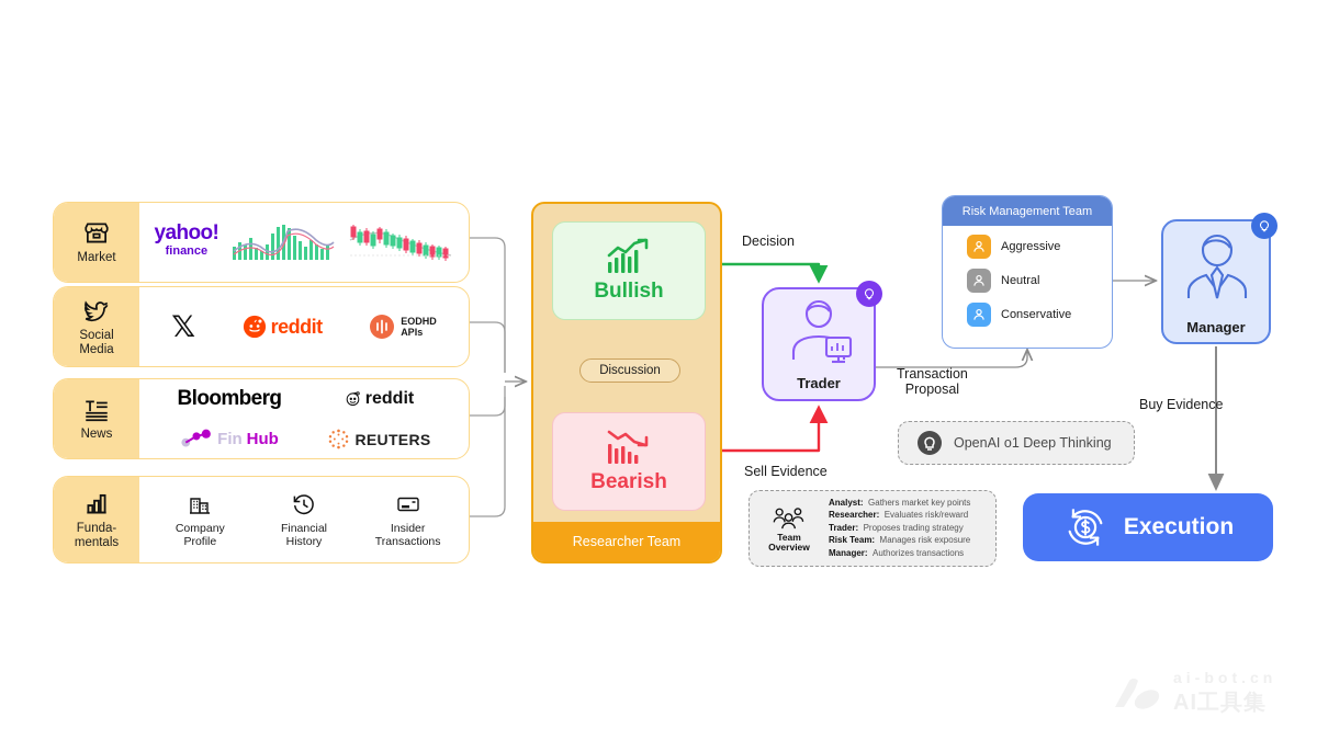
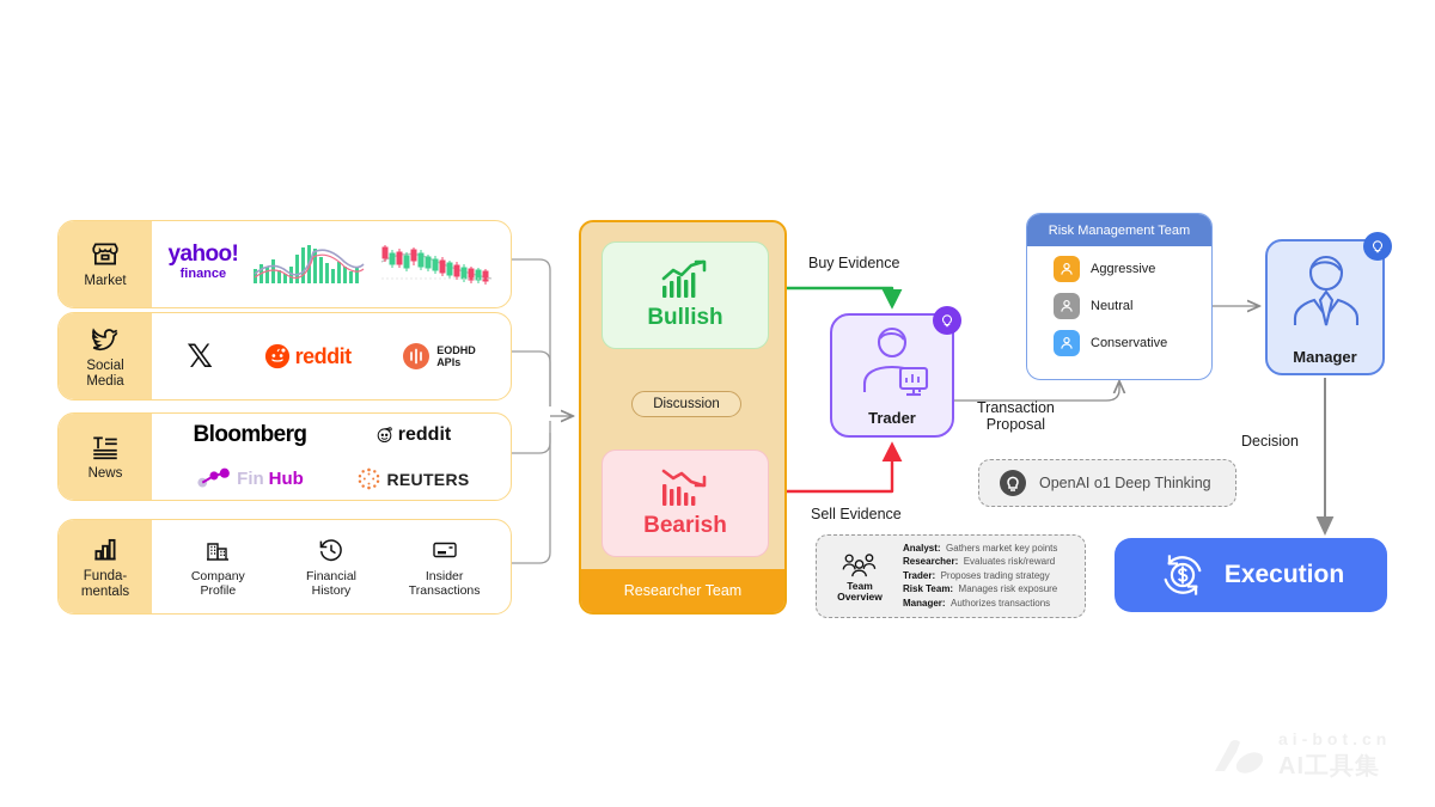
  Market
  yahoo!
  finance
  Social
  Media
  𝕏
  reddit
  EODHD
  APIs
  News
  Bloomberg
  reddit
  Fin
  Hub
  REUTERS
  Funda-
  mentals
  Company
  Profile
  Financial
  History
  Insider
  Transactions
  Bullish
  Discussion
  Bearish
  Researcher Team
  Trader
  Risk Management Team
  Aggressive
  Neutral
  Conservative
  Manager
  Execution
  OpenAI o1 Deep Thinking
  Team
  Overview
  Analyst: Gathers market key points
  Researcher: Evaluates risk/reward
  Trader: Proposes trading strategy
  Risk Team: Manages risk exposure
  Manager: Authorizes transactions
- Decision
+ Buy Evidence
  Sell Evidence
  Transaction
  Proposal
- Buy Evidence
+ Decision
